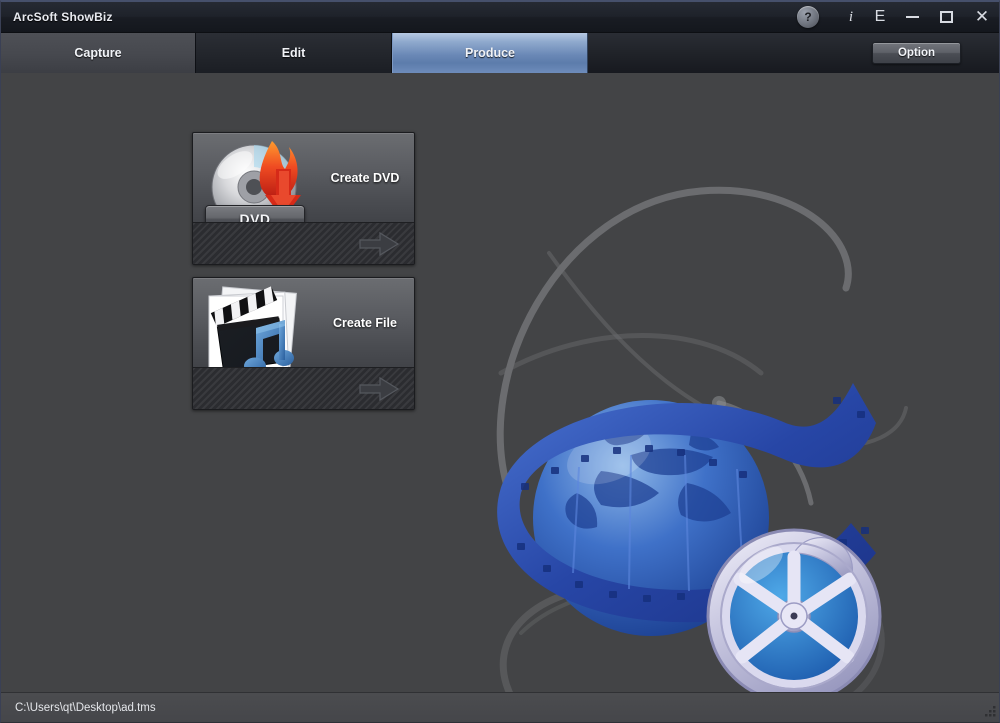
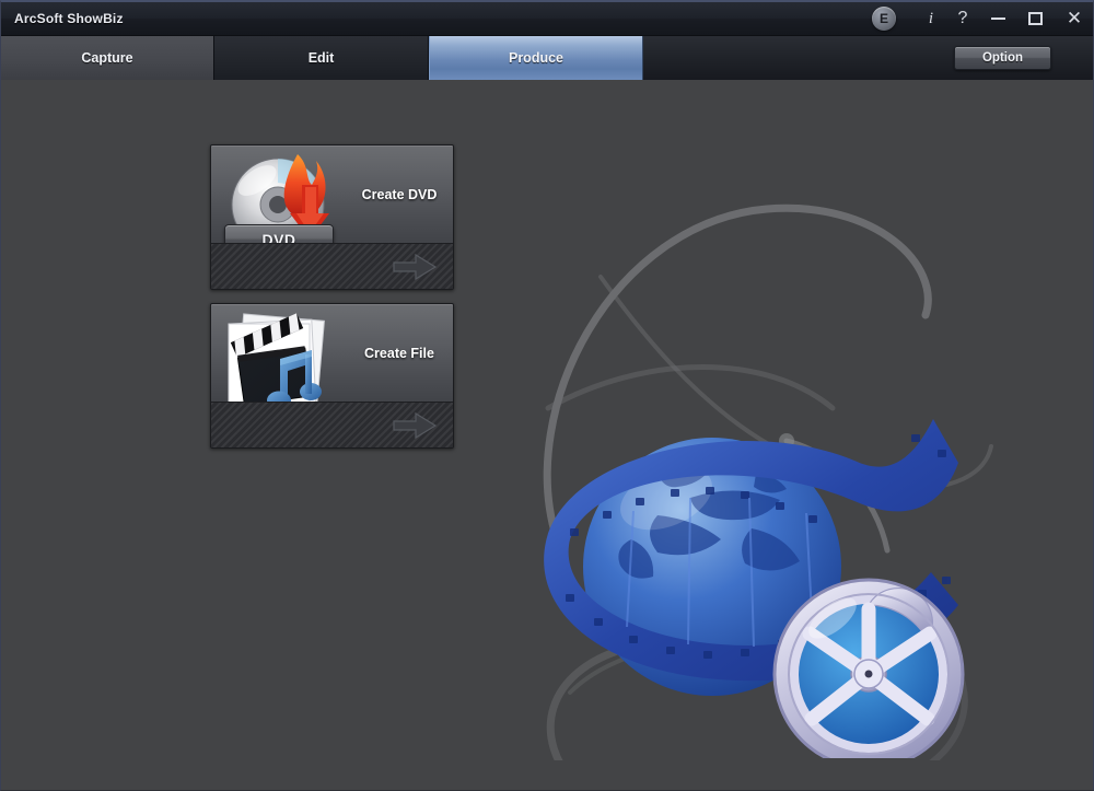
  ArcSoft ShowBiz
- ?
+ E
  i
- E
+ ?
  ✕
  Capture
  Edit
  Produce
  Option
  DVD
  Create DVD
  Create File
- C:\Users\qt\Desktop\ad.tms
